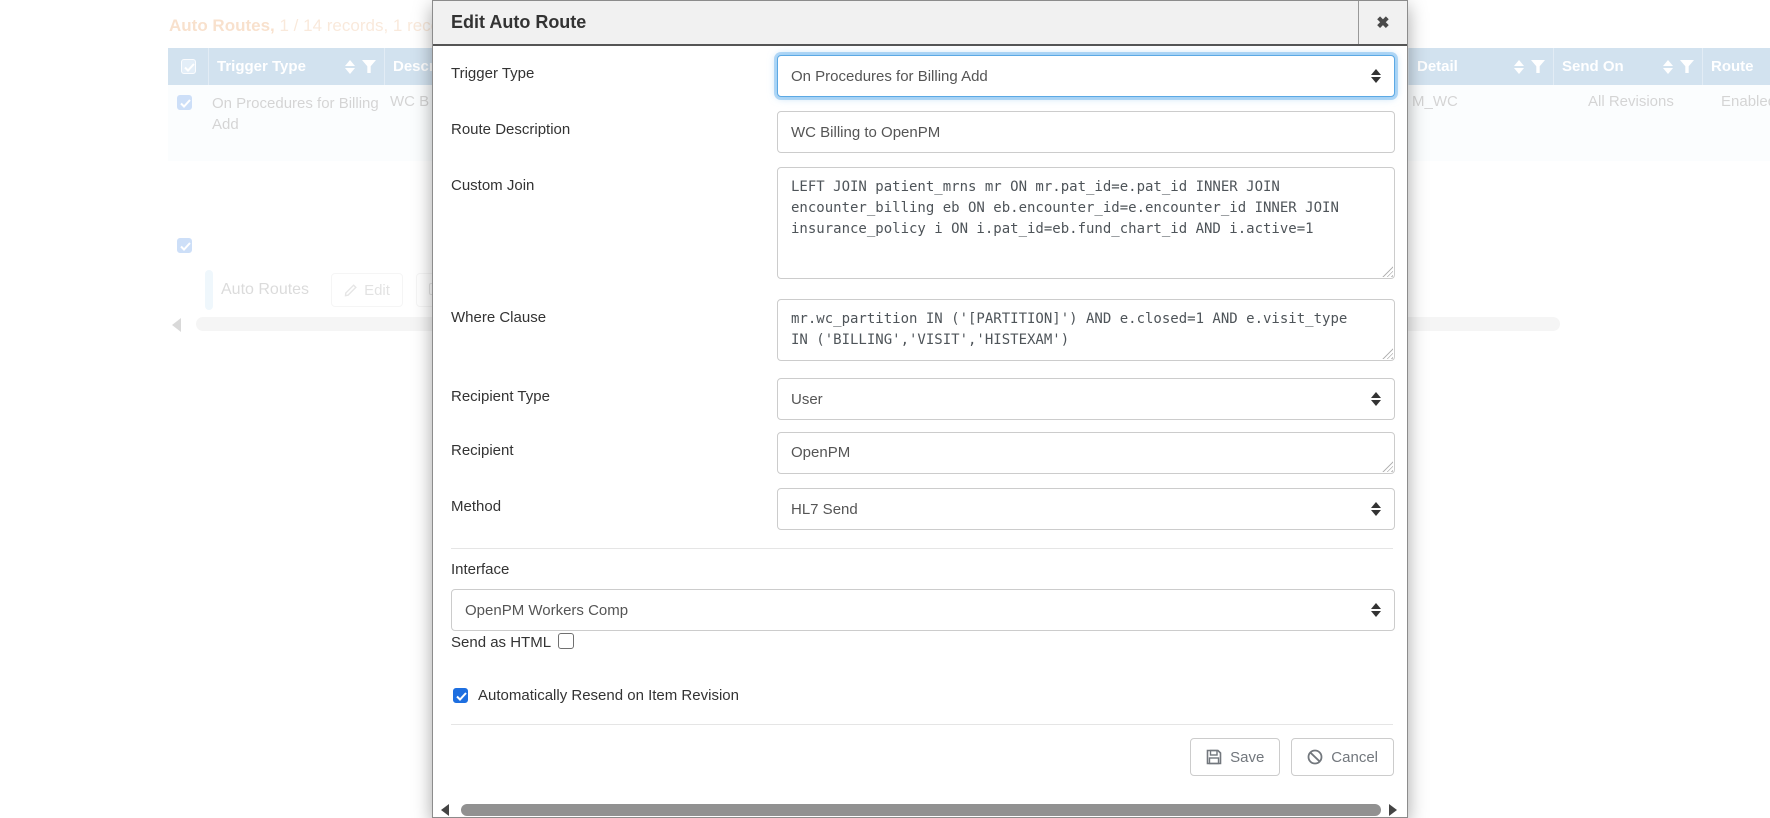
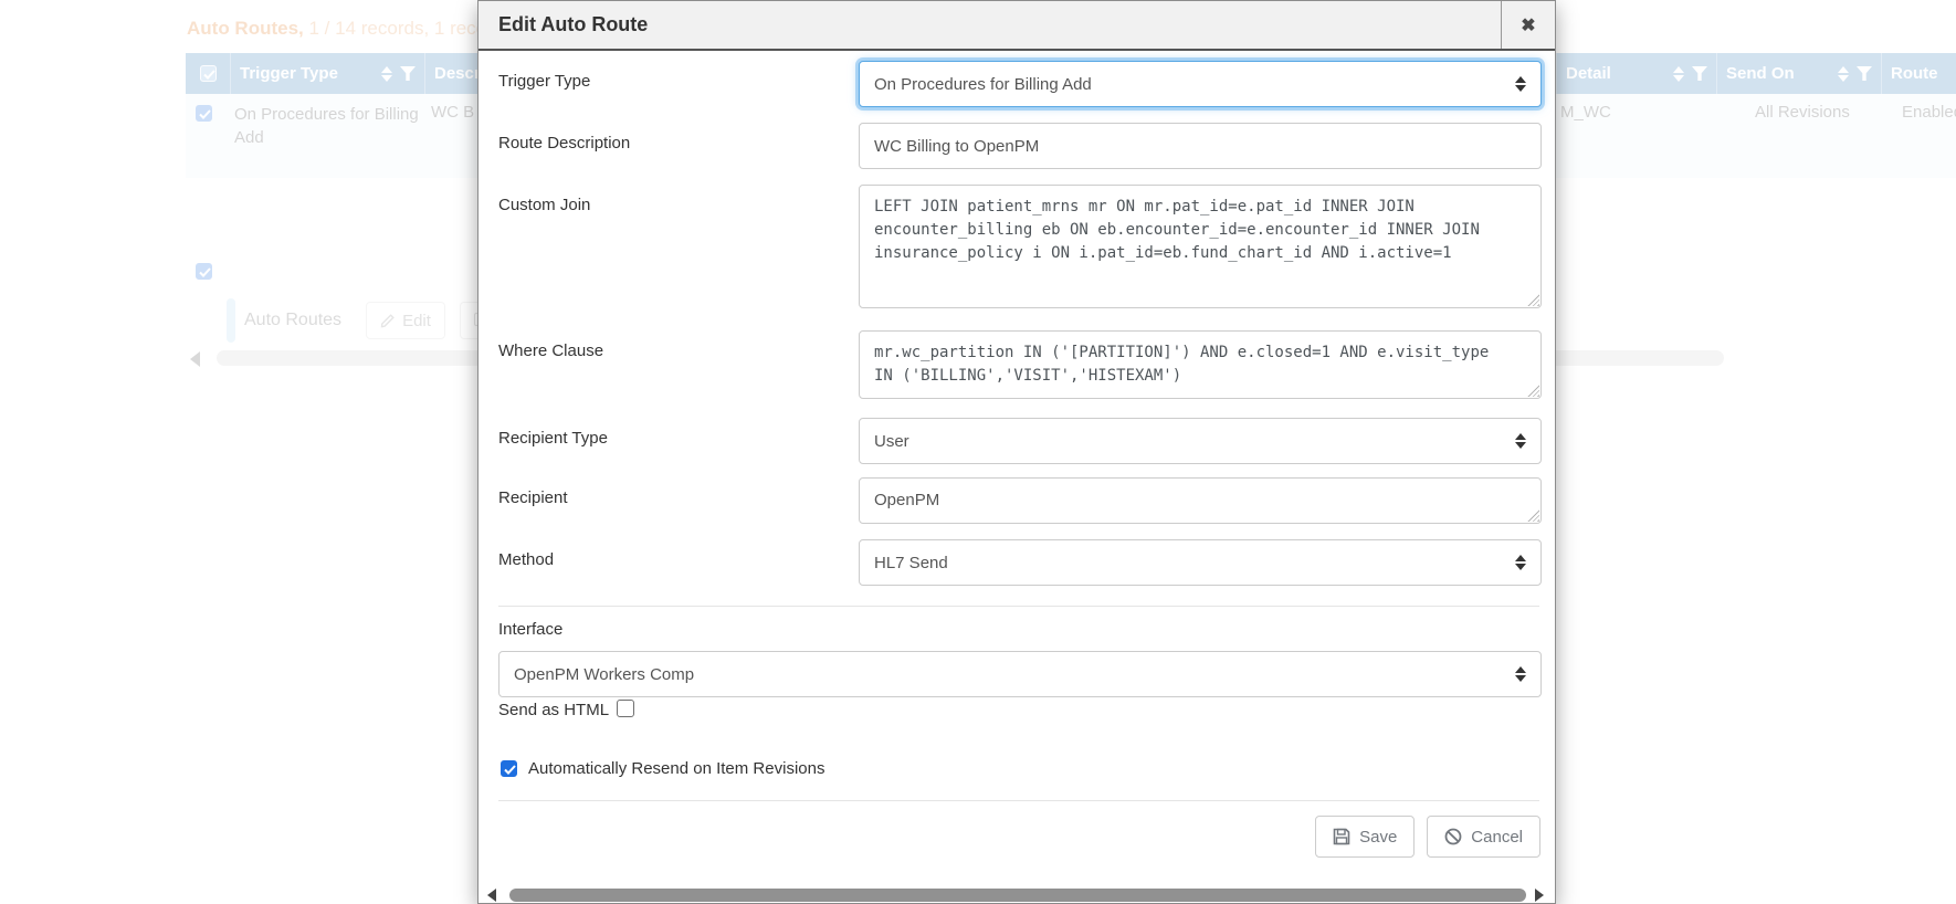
  Auto Routes, 1 / 14 records, 1 rec
  Trigger Type
  Detail
  Send On
  Route
  On Procedures for Billing Add
  WC B
  M_WC
  All Revisions
  Enable
  Auto Routes
  Edit
  Edit Auto Route
  ✖
  Trigger Type
  On Procedures for Billing Add
  Route Description
  WC Billing to OpenPM
  Custom Join
  LEFT JOIN patient_mrns mr ON mr.pat_id=e.pat_id INNER JOIN
  encounter_billing eb ON eb.encounter_id=e.encounter_id INNER JOIN
  insurance_policy i ON i.pat_id=eb.fund_chart_id AND i.active=1
  Where Clause
  mr.wc_partition IN ('[PARTITION]') AND e.closed=1 AND e.visit_type
  IN ('BILLING','VISIT','HISTEXAM')
  Recipient Type
  User
  Recipient
  OpenPM
  Method
  HL7 Send
  Interface
  OpenPM Workers Comp
  Send as HTML
- Automatically Resend on Item Revision
+ Automatically Resend on Item Revisions
  Save
  Cancel
